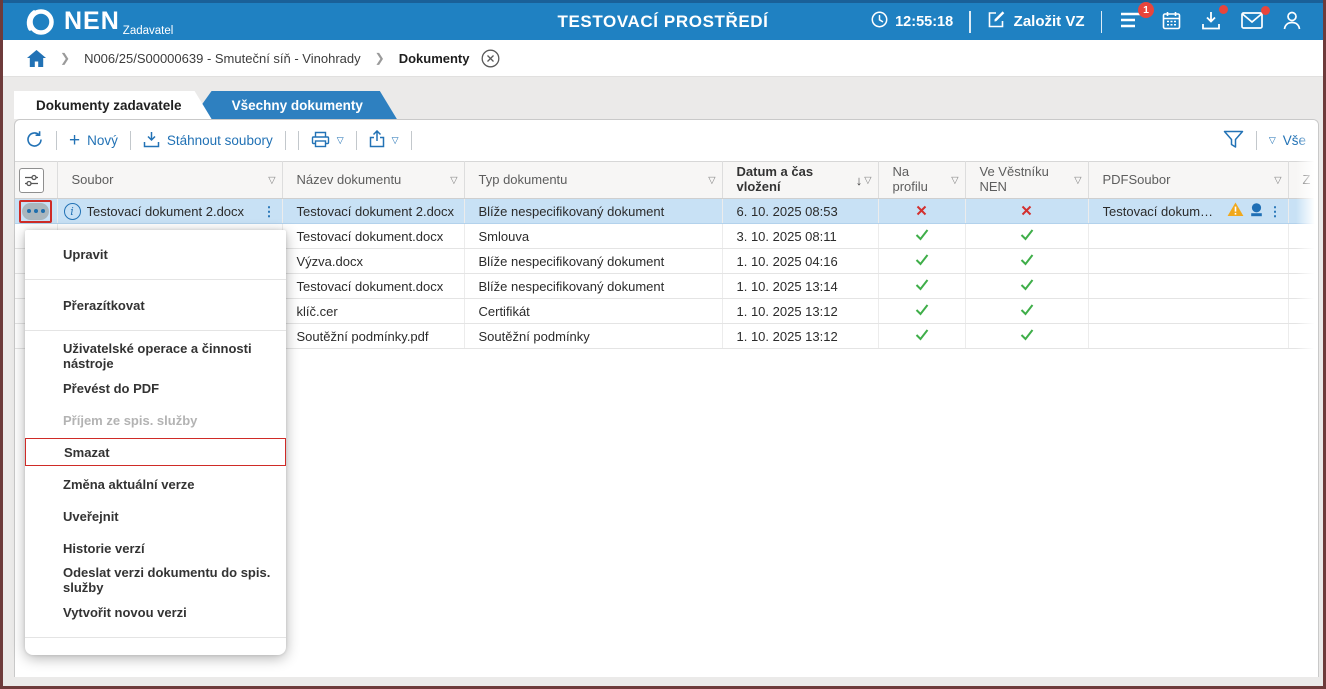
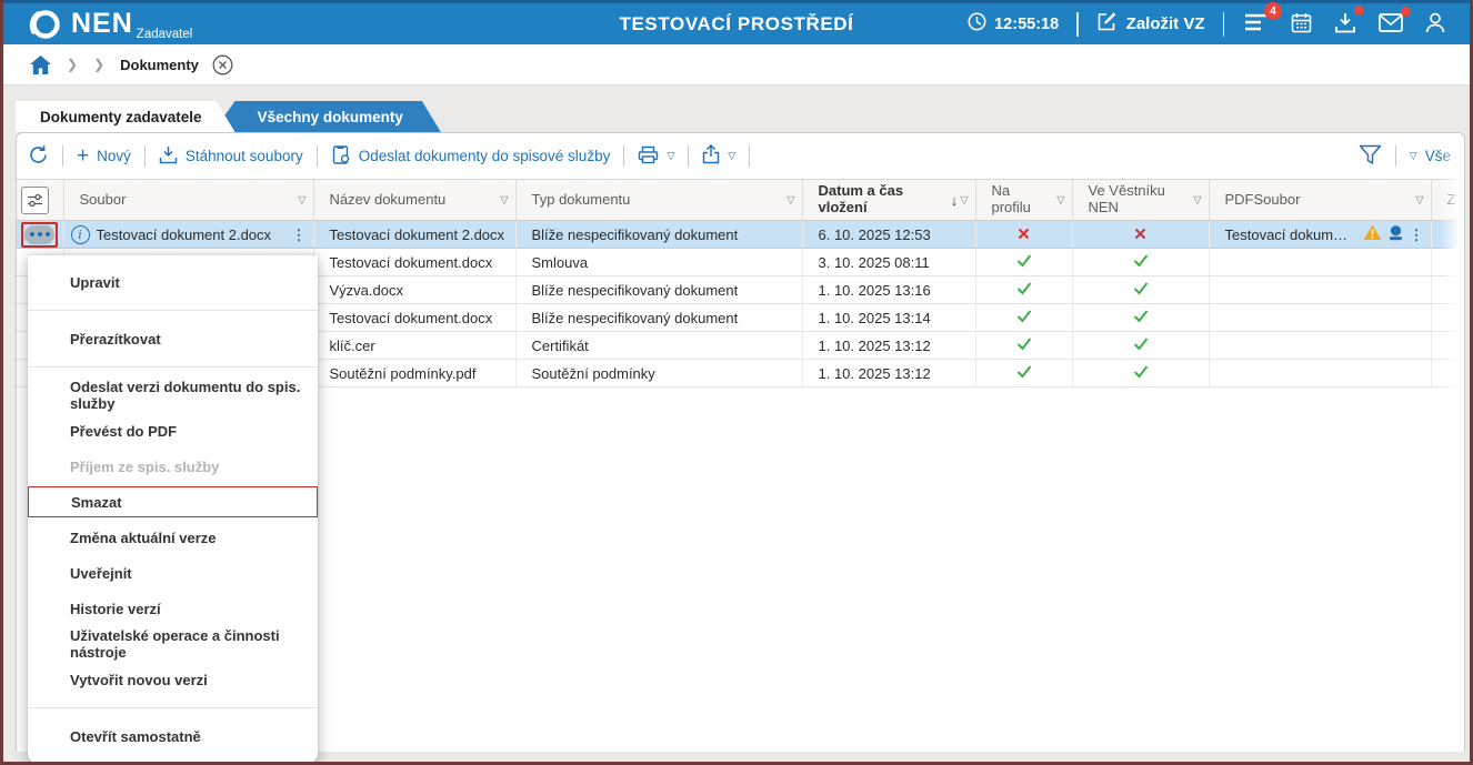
  NEN
  Zadavatel
  TESTOVACÍ PROSTŘEDÍ
  12:55:18
  Založit VZ
- 1
+ 4
  ❯
- N006/25/S00000639 - Smuteční síň - Vinohrady
  ❯
  Dokumenty
  Dokumenty zadavatele
  Všechny dokumenty
  +
  Nový
  Stáhnout soubory
+ Odeslat dokumenty do spisové služby
  ▽
  ▽
  ▽
  	Soubor ▽	Název dokumentu ▽	Typ dokumentu ▽	Datum a čas vložení ↓ ▽	Na profilu ▽	Ve Věstníku NEN ▽	PDFSoubor ▽
- 	i Testovací dokument 2.docx ⋮	Testovací dokument 2.docx	Blíže nespecifikovaný dokument	6. 10. 2025 08:53			Testovací dokume… ⋮
+ 	i Testovací dokument 2.docx ⋮	Testovací dokument 2.docx	Blíže nespecifikovaný dokument	6. 10. 2025 12:53			Testovací dokume… ⋮
  		Testovací dokument.docx	Smlouva	3. 10. 2025 08:11
- 		Výzva.docx	Blíže nespecifikovaný dokument	1. 10. 2025 04:16
+ 		Výzva.docx	Blíže nespecifikovaný dokument	1. 10. 2025 13:16
  		Testovací dokument.docx	Blíže nespecifikovaný dokument	1. 10. 2025 13:14
  		klíč.cer	Certifikát	1. 10. 2025 13:12
  		Soutěžní podmínky.pdf	Soutěžní podmínky	1. 10. 2025 13:12
  Upravit
  Přerazítkovat
- Uživatelské operace a činnosti nástroje
+ Odeslat verzi dokumentu do spis. služby
  Převést do PDF
  Příjem ze spis. služby
  Smazat
  Změna aktuální verze
  Uveřejnit
  Historie verzí
- Odeslat verzi dokumentu do spis. služby
+ Uživatelské operace a činnosti nástroje
  Vytvořit novou verzi
+ Otevřít samostatně
